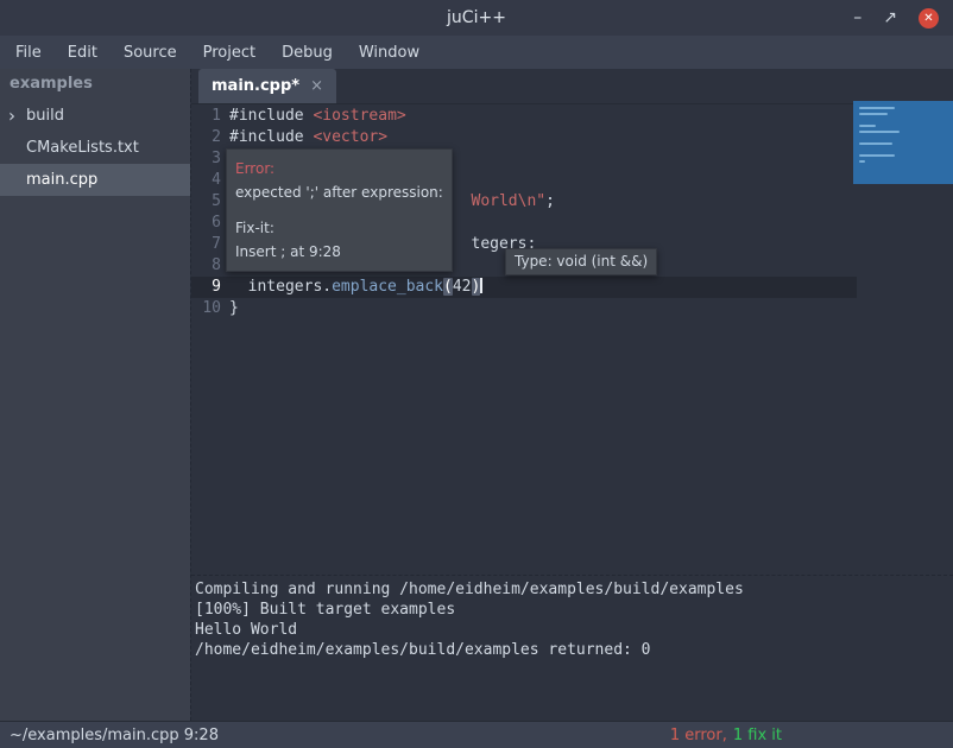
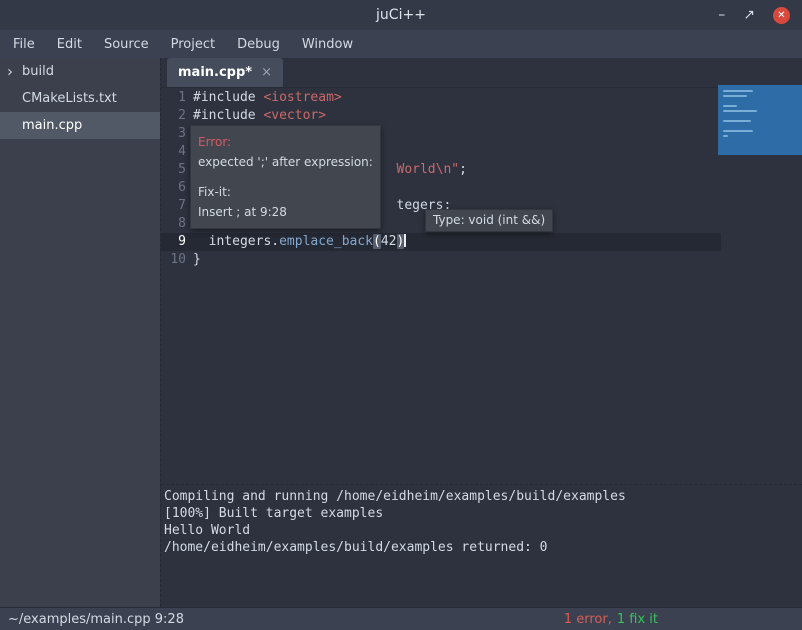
  juCi++
  –
  ↗
  ✕
  File
  Edit
  Source
  Project
  Debug
  Window
- examples
  ›
  build
  CMakeLists.txt
  main.cpp
  main.cpp*
  ×
  1
  #include <iostream>
  2
  #include <vector>
  3
  4
  5
  World\n";
  6
  7
  tegers;
  8
  9
  integers.emplace_back(42)
  10
  }
  Error:
  expected ';' after expression:
  Fix-it:
  Insert ; at 9:28
  Type: void (int &&)
  Compiling and running /home/eidheim/examples/build/examples
  [100%] Built target examples
  Hello World
  /home/eidheim/examples/build/examples returned: 0
  ~/examples/main.cpp 9:28
  1 error, 1 fix it
